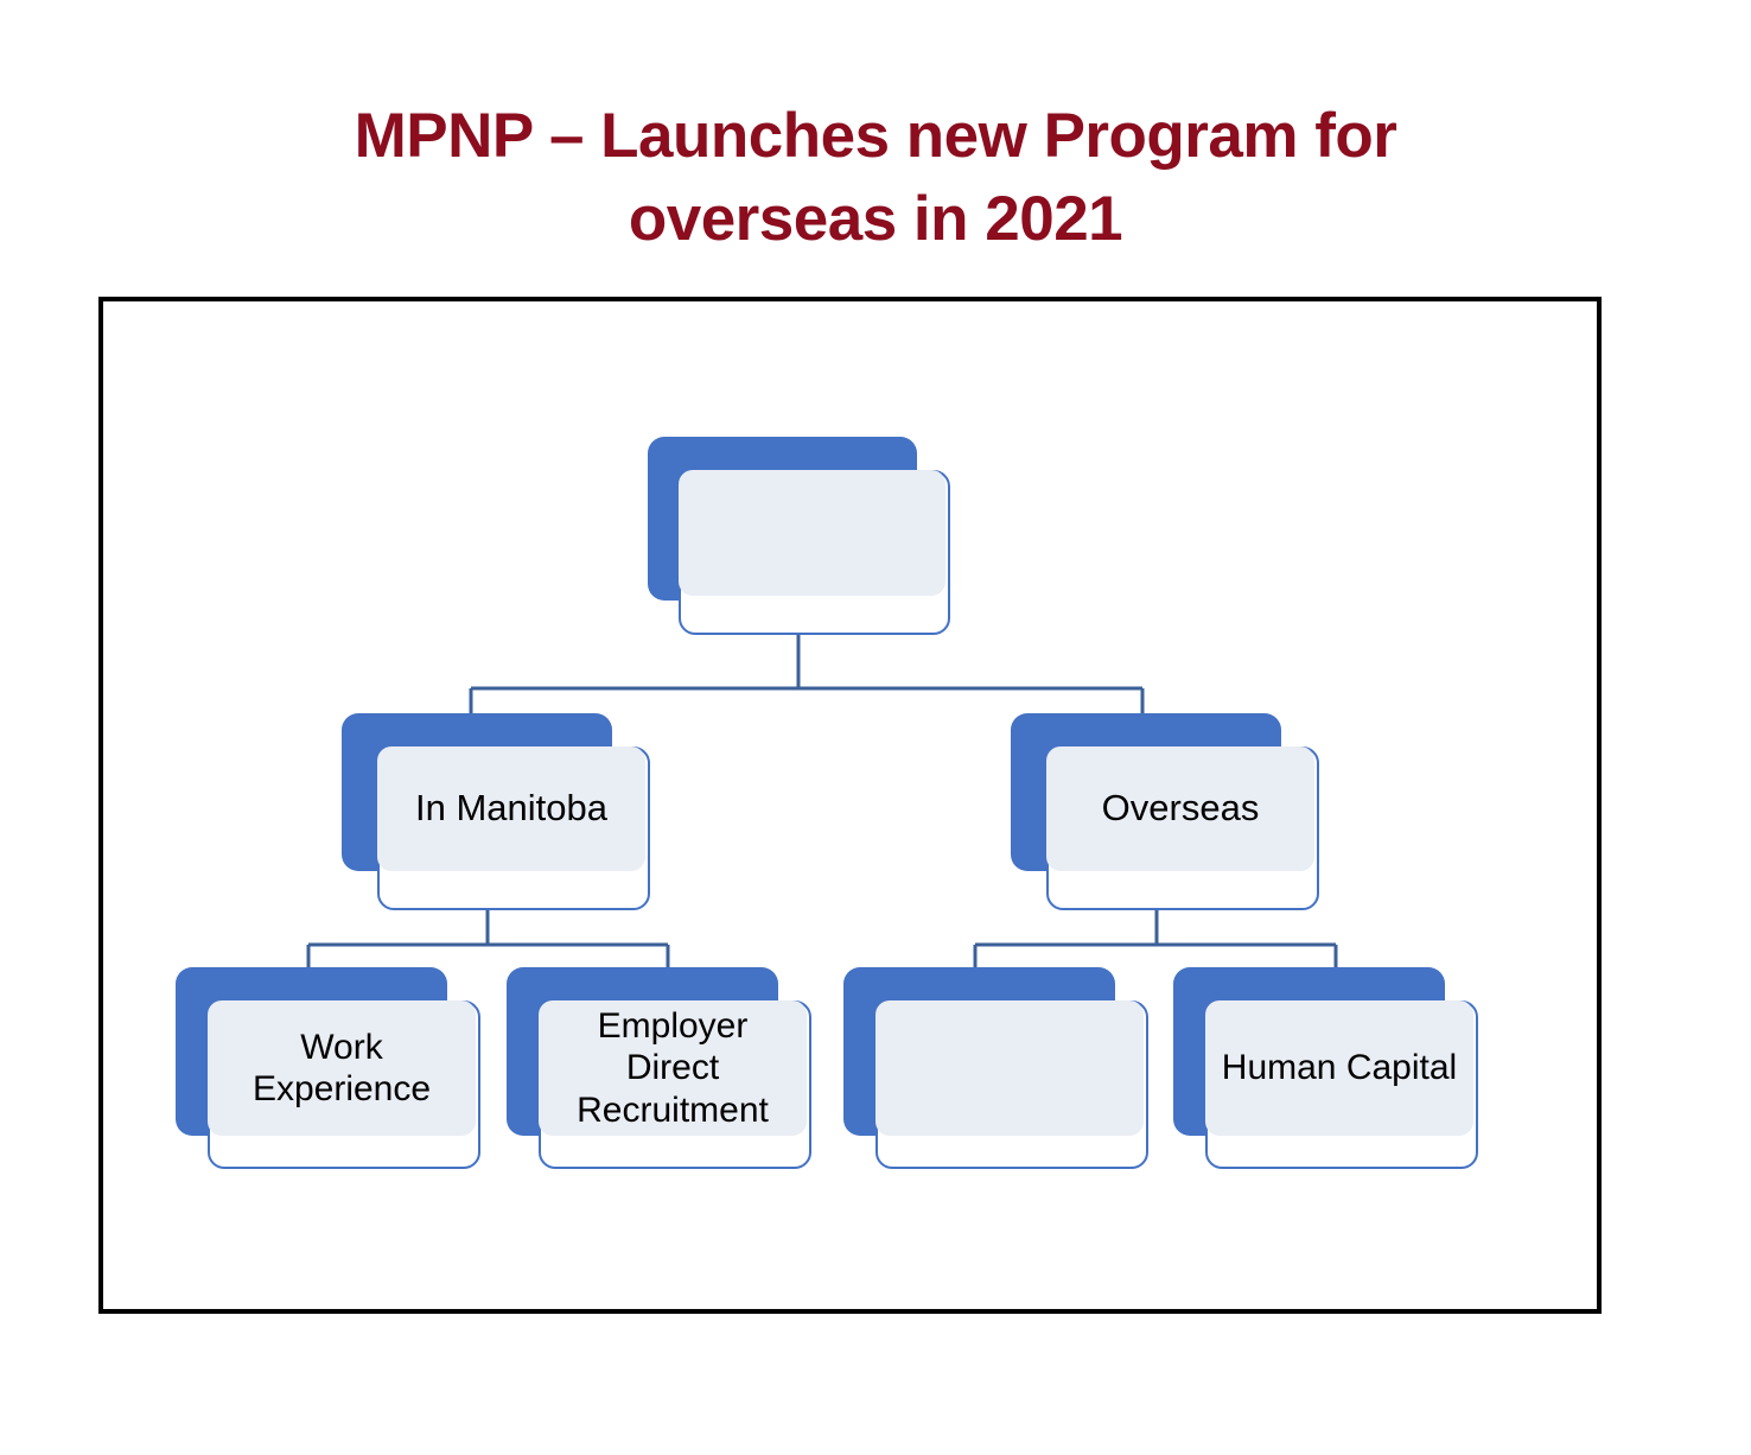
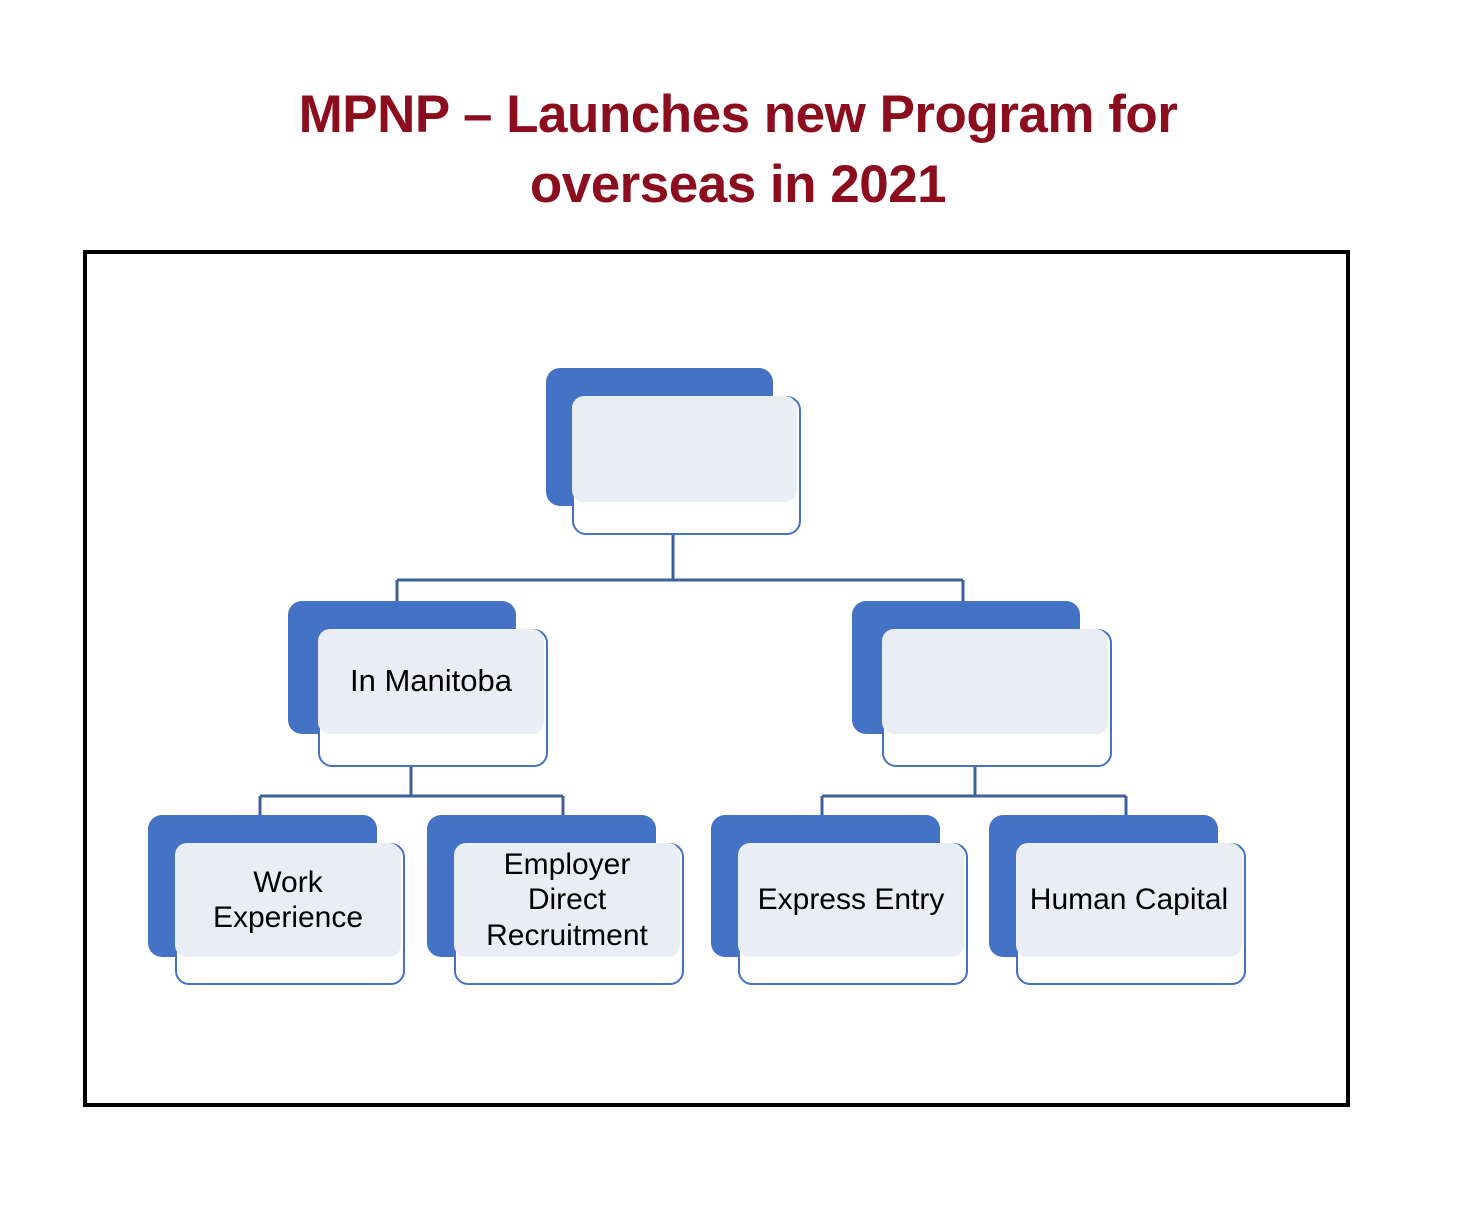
  MPNP – Launches new Program for
  overseas in 2021
  In Manitoba
- Overseas
  Work
  Experience
  Employer
  Direct
  Recruitment
+ Express Entry
  Human Capital
